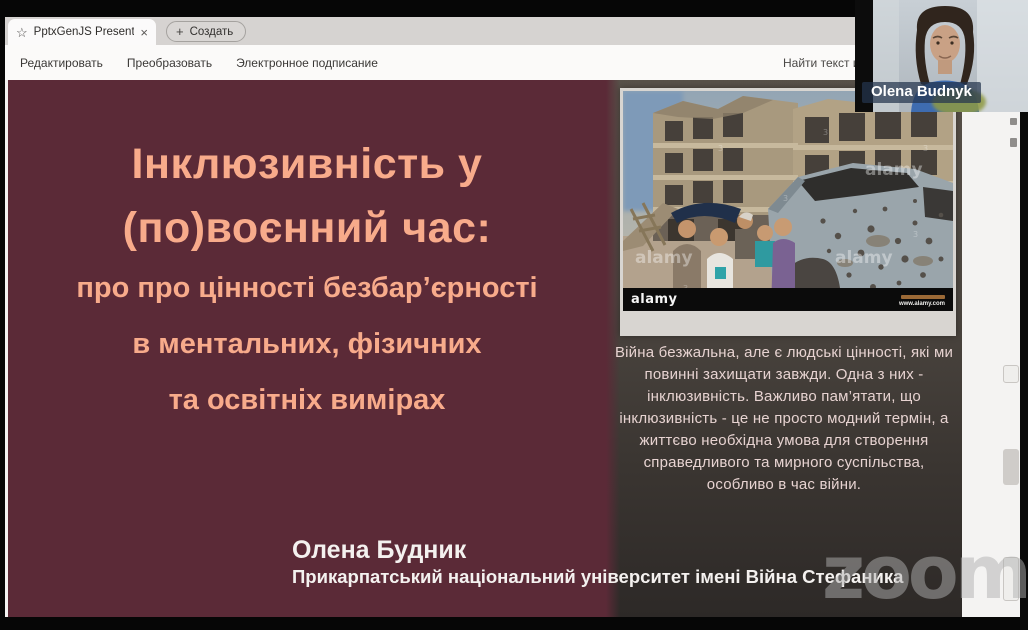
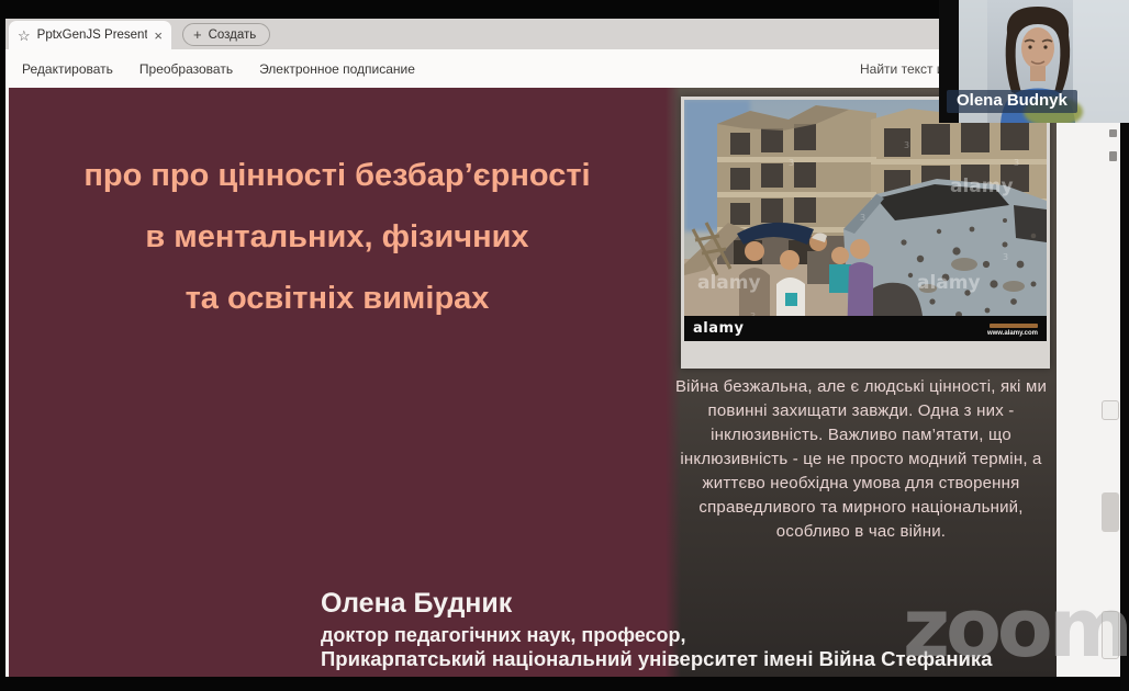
  ☆
  PptxGenJS Present
  ×
  +
  Создать
  Редактировать
  Преобразовать
  Электронное подписание
  Найти текст
- Інклюзивність у
- (по)воєнний час:
  про про цінності безбар’єрності
  в ментальних, фізичних
  та освітніх вимірах
  alamy
  alamy
  alamy
  3
  3
  3
  3
  alamy
- Війна безжальна, але є людські цінності, які ми повинні захищати завжди. Одна з них - інклюзивність. Важливо пам’ятати, що інклюзивність - це не просто модний термін, а життєво необхідна умова для створення справедливого та мирного суспільства, особливо в час війни.
+ Війна безжальна, але є людські цінності, які ми повинні захищати завжди. Одна з них - інклюзивність. Важливо пам’ятати, що інклюзивність - це не просто модний термін, а життєво необхідна умова для створення справедливого та мирного національний, особливо в час війни.
  Олена Будник
+ доктор педагогічних наук, професор,
  Прикарпатський національний університет імені Війна Стефаника
  Olena Budnyk
  zoom
